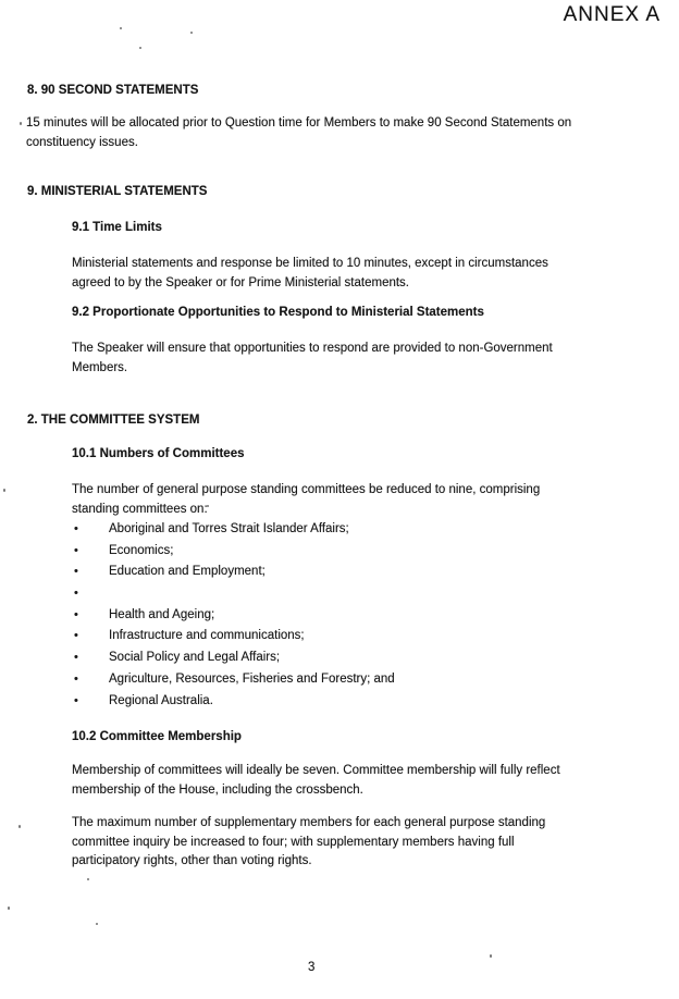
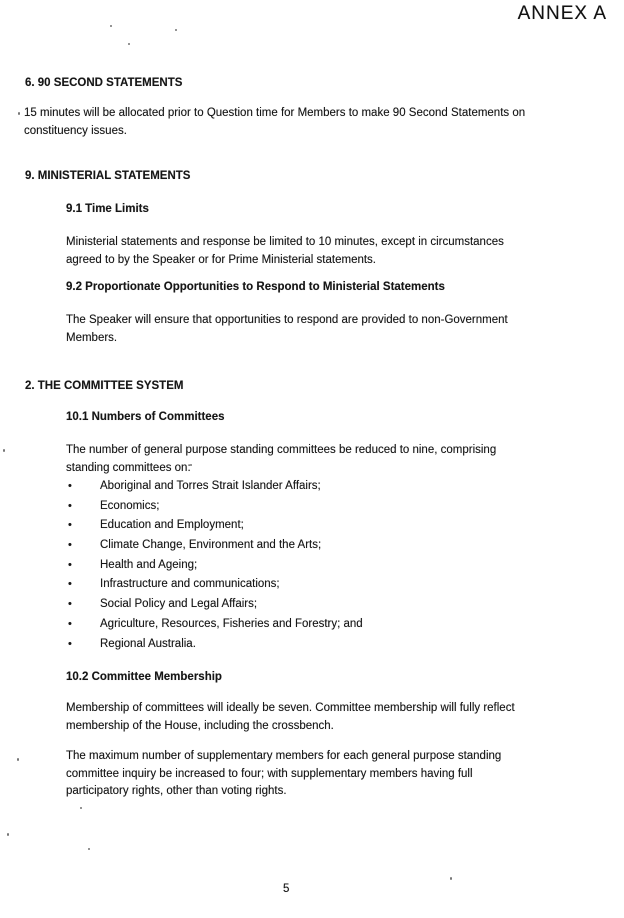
  ANNEX A
- 8. 90 SECOND STATEMENTS
+ 6. 90 SECOND STATEMENTS
  15 minutes will be allocated prior to Question time for Members to make 90 Second Statements on
  constituency issues.
  9. MINISTERIAL STATEMENTS
  9.1 Time Limits
  Ministerial statements and response be limited to 10 minutes, except in circumstances
  agreed to by the Speaker or for Prime Ministerial statements.
  9.2 Proportionate Opportunities to Respond to Ministerial Statements
  The Speaker will ensure that opportunities to respond are provided to non-Government
  Members.
  2. THE COMMITTEE SYSTEM
  10.1 Numbers of Committees
  The number of general purpose standing committees be reduced to nine, comprising
  standing committees on:
  •
  Aboriginal and Torres Strait Islander Affairs;
  •
  Economics;
  •
  Education and Employment;
  •
+ Climate Change, Environment and the Arts;
  •
  Health and Ageing;
  •
  Infrastructure and communications;
  •
  Social Policy and Legal Affairs;
  •
  Agriculture, Resources, Fisheries and Forestry; and
  •
  Regional Australia.
  10.2 Committee Membership
  Membership of committees will ideally be seven. Committee membership will fully reflect
  membership of the House, including the crossbench.
  The maximum number of supplementary members for each general purpose standing
  committee inquiry be increased to four; with supplementary members having full
  participatory rights, other than voting rights.
- 3
+ 5
